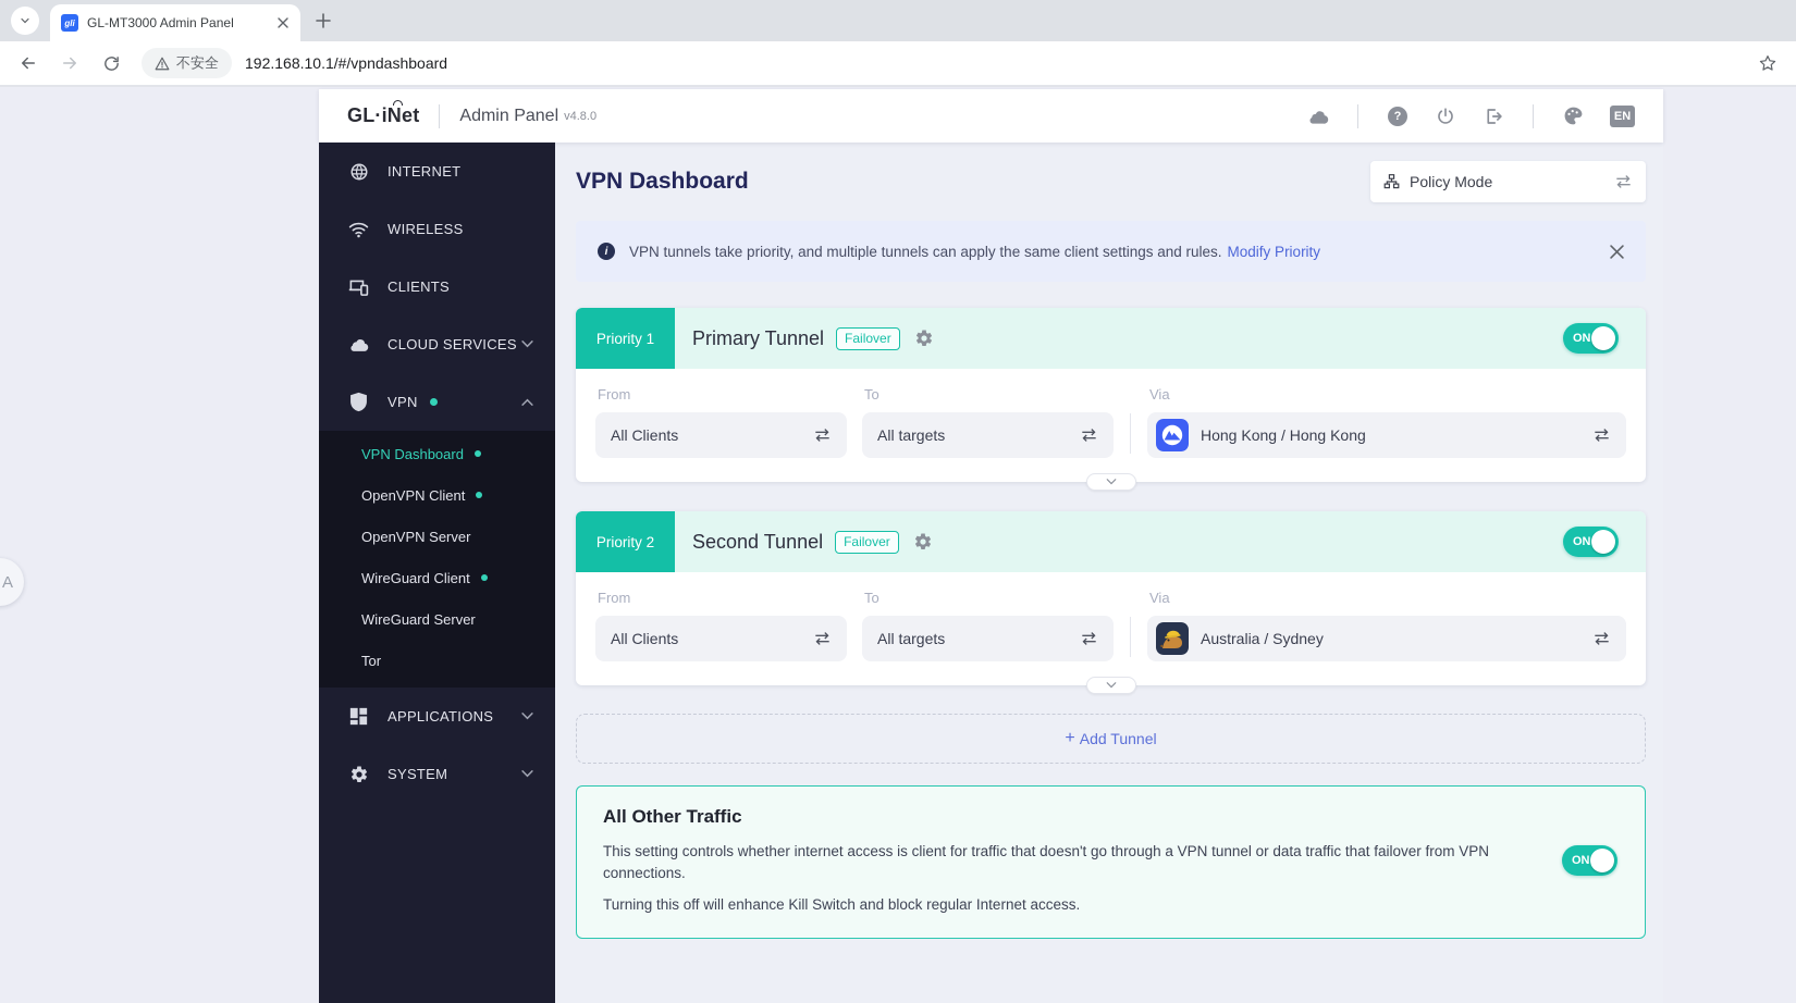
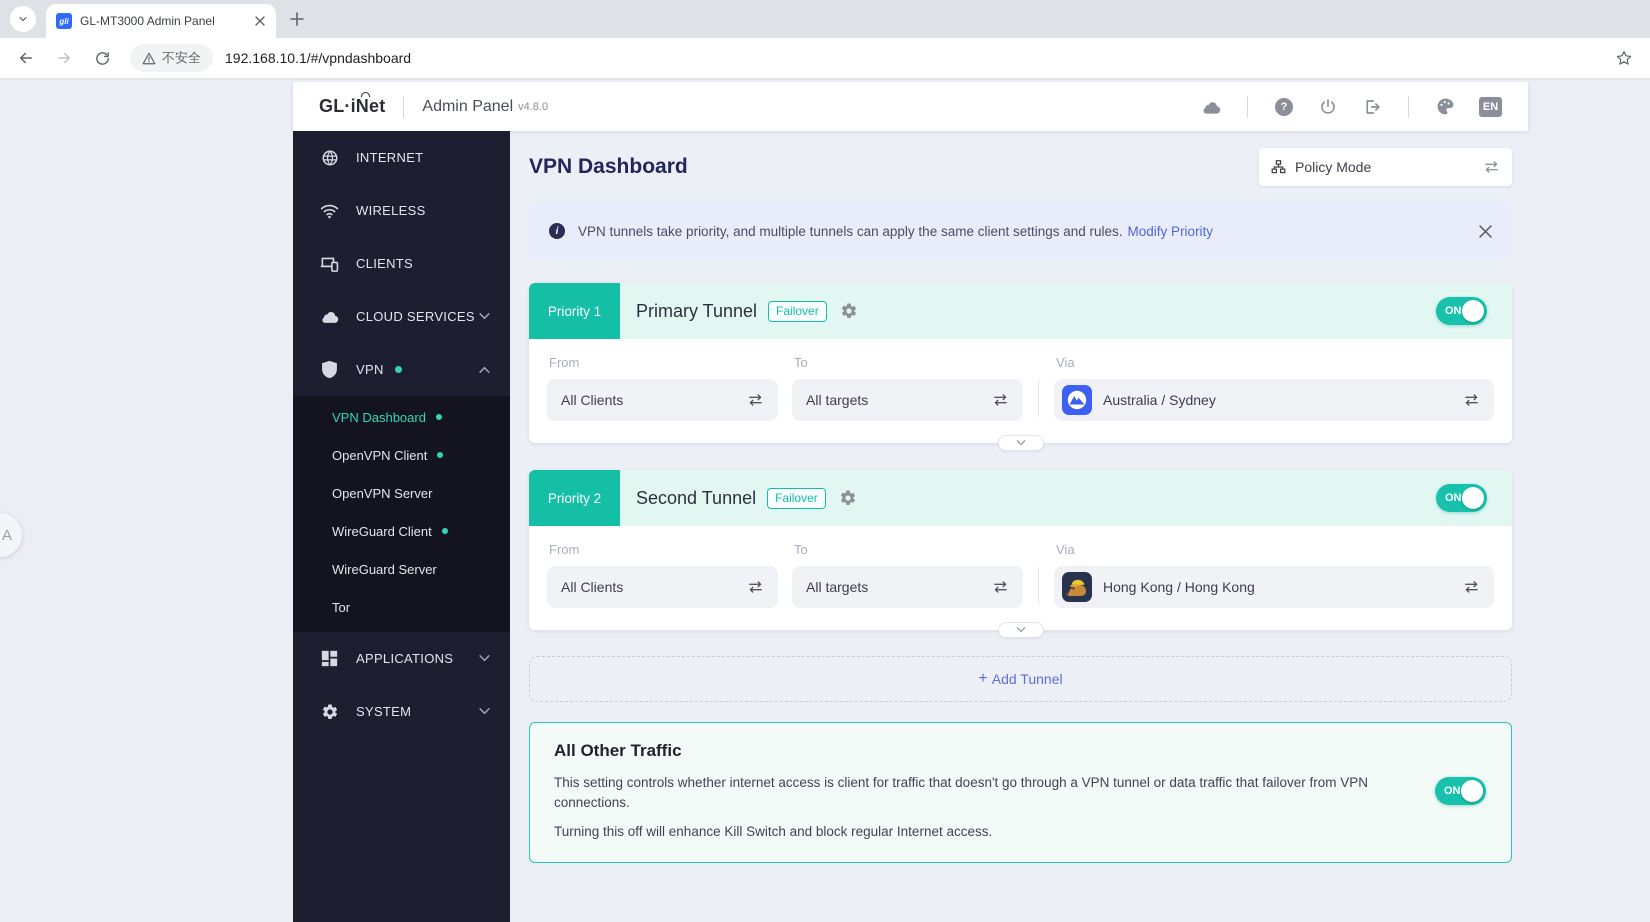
  gli
  GL-MT3000 Admin Panel
  不安全
  192.168.10.1/#/vpndashboard
  GL·iNet
  Admin Panel
  v4.8.0
  ?
  EN
  INTERNET
  WIRELESS
  CLIENTS
  CLOUD SERVICES
  VPN
  VPN Dashboard
  OpenVPN Client
  OpenVPN Server
  WireGuard Client
  WireGuard Server
  Tor
  APPLICATIONS
  SYSTEM
  VPN Dashboard
  Policy Mode
  i
  VPN tunnels take priority, and multiple tunnels can apply the same client settings and rules.
  Modify Priority
  Priority 1
  Primary Tunnel
  Failover
  ON
  From
  All Clients
  To
  All targets
  Via
- Hong Kong / Hong Kong
+ Australia / Sydney
  Priority 2
  Second Tunnel
  Failover
  ON
  From
  All Clients
  To
  All targets
  Via
- Australia / Sydney
+ Hong Kong / Hong Kong
  +
  Add Tunnel
  All Other Traffic
  This setting controls whether internet access is client for traffic that doesn't go through a VPN tunnel or data traffic that failover from VPN connections.
  Turning this off will enhance Kill Switch and block regular Internet access.
  ON
  A
